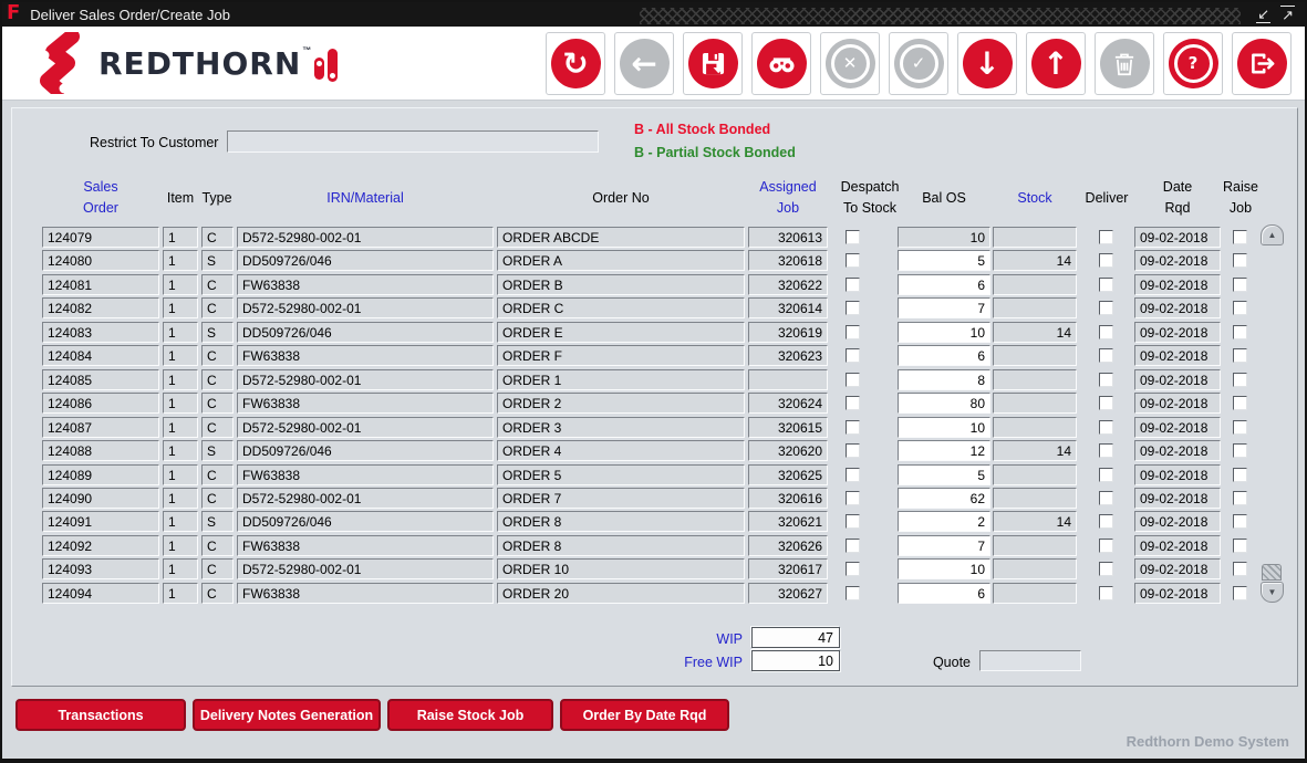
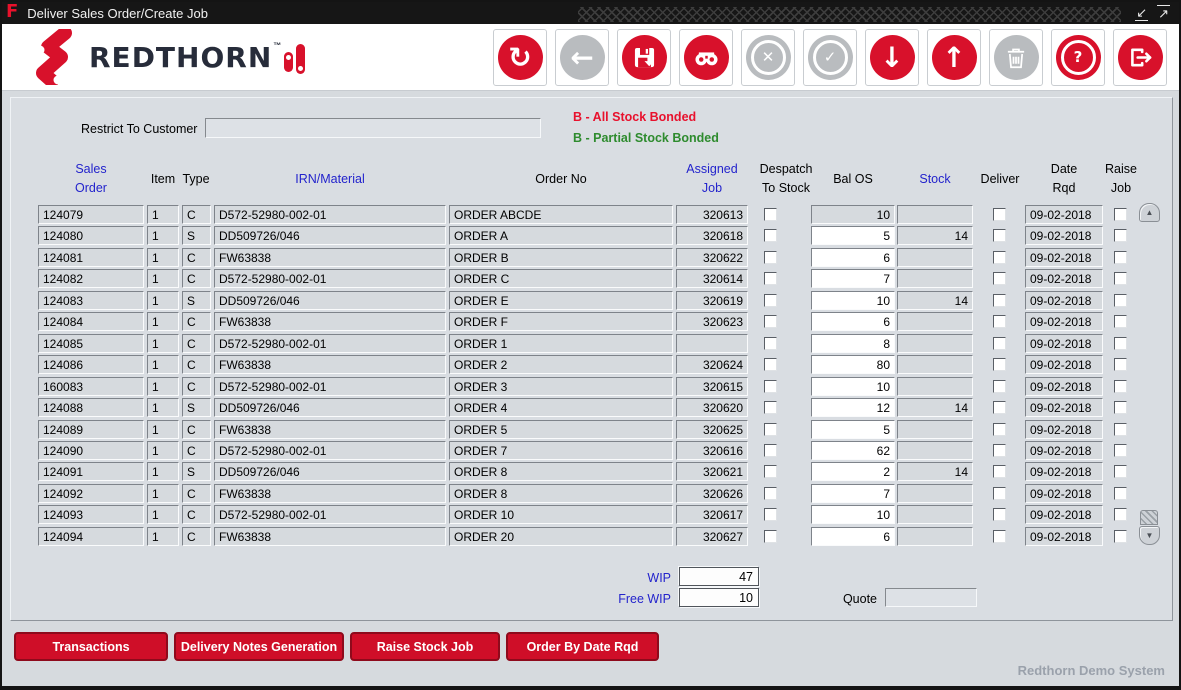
  F
  Deliver Sales Order/Create Job
  ↙
  ↗
  REDTHORN
  ™
  ↻
  ←
  ✕
  ✓
  ↓
  ↑
  ?
  Restrict To Customer
  B - All Stock Bonded
  B - Partial Stock Bonded
  Sales
  Order
  Item
  Type
  IRN/Material
  Order No
  Assigned
  Job
  Despatch
  To Stock
  Bal OS
  Stock
  Deliver
  Date
  Rqd
  Raise
  Job
  124079
  1
  C
  D572-52980-002-01
  ORDER ABCDE
  320613
  10
  09-02-2018
  124080
  1
  S
  DD509726/046
  ORDER A
  320618
  5
  14
  09-02-2018
  124081
  1
  C
  FW63838
  ORDER B
  320622
  6
  09-02-2018
  124082
  1
  C
  D572-52980-002-01
  ORDER C
  320614
  7
  09-02-2018
  124083
  1
  S
  DD509726/046
  ORDER E
  320619
  10
  14
  09-02-2018
  124084
  1
  C
  FW63838
  ORDER F
  320623
  6
  09-02-2018
  124085
  1
  C
  D572-52980-002-01
  ORDER 1
  8
  09-02-2018
  124086
  1
  C
  FW63838
  ORDER 2
  320624
  80
  09-02-2018
- 124087
+ 160083
  1
  C
  D572-52980-002-01
  ORDER 3
  320615
  10
  09-02-2018
  124088
  1
  S
  DD509726/046
  ORDER 4
  320620
  12
  14
  09-02-2018
  124089
  1
  C
  FW63838
  ORDER 5
  320625
  5
  09-02-2018
  124090
  1
  C
  D572-52980-002-01
  ORDER 7
  320616
  62
  09-02-2018
  124091
  1
  S
  DD509726/046
  ORDER 8
  320621
  2
  14
  09-02-2018
  124092
  1
  C
  FW63838
  ORDER 8
  320626
  7
  09-02-2018
  124093
  1
  C
  D572-52980-002-01
  ORDER 10
  320617
  10
  09-02-2018
  124094
  1
  C
  FW63838
  ORDER 20
  320627
  6
  09-02-2018
  ▲
  ▼
  WIP
  47
  Free WIP
  10
  Quote
  Transactions
  Delivery Notes Generation
  Raise Stock Job
  Order By Date Rqd
  Redthorn Demo System
